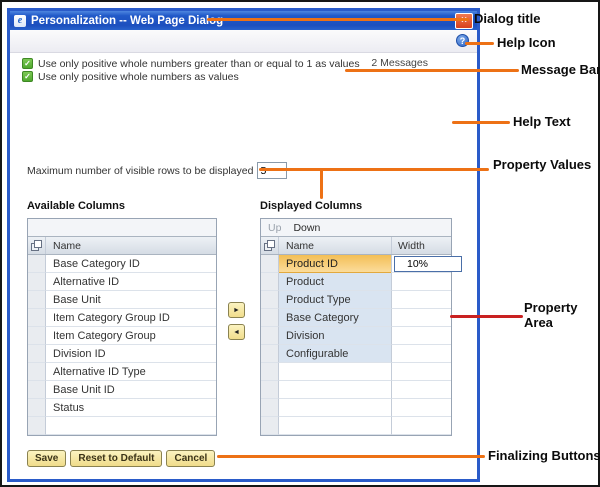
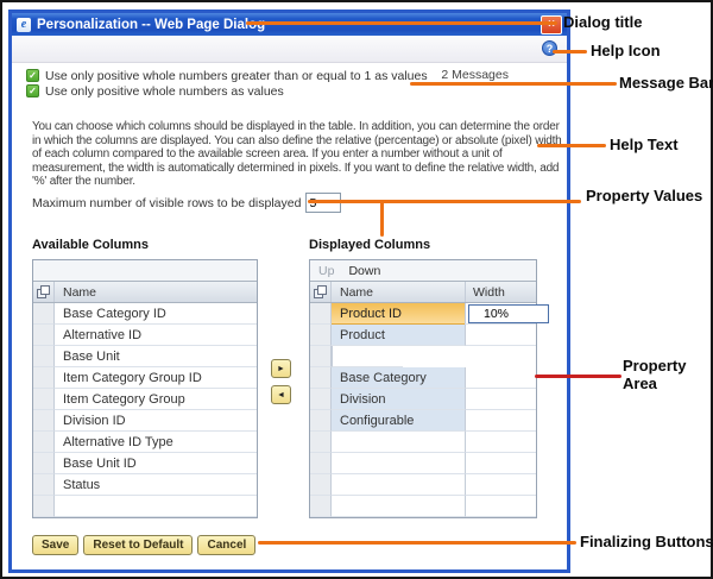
  e
  Personalization -- Web Page Dia
  ?
  ✓
  Use only positive whole numbers greater than or equal to 1 as values
  ✓
  Use only positive whole numbers as values
  2 Messages
+ You can choose which columns should be displayed in the table. In addition, you can determine the order in which the columns are displayed. You can also define the relative (percentage) or absolute (pixel) width of each column compared to the available screen area. If you enter a number without a unit of measurement, the width is automatically determined in pixels. If you want to define the relative width, add '%' after the number.
  Maximum number of visible rows to be displayed
  Available Columns
  Displayed Columns
  Name
  Base Category ID
  Alternative ID
  Base Unit
  Item Category Group ID
  Item Category Group
  Division ID
  Alternative ID Type
  Base Unit ID
  Status
  Up
  Down
  Name
  Width
  Product ID
  10%
  Product
- Product Type
  Base Category
  Division
  Configurable
  Save
  Reset to Default
  Cancel
  Dialog title
  Help Icon
  Message Bar
  Help Text
  Property Values
  Property Area
  Finalizing Buttons
